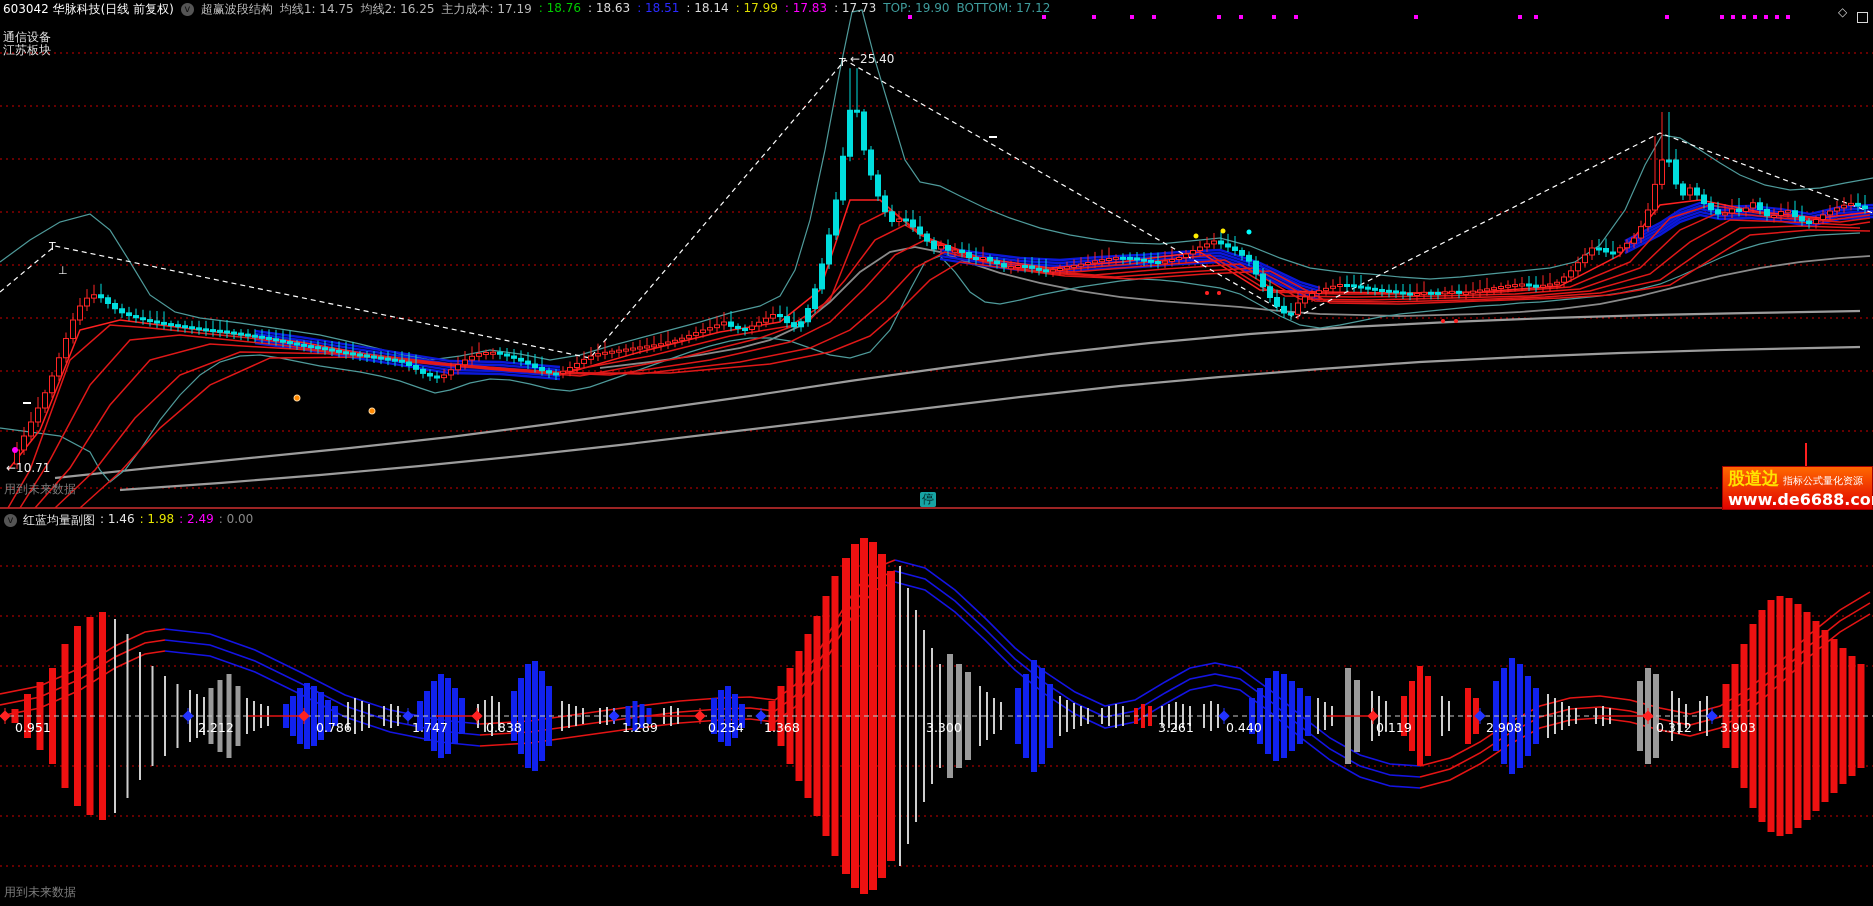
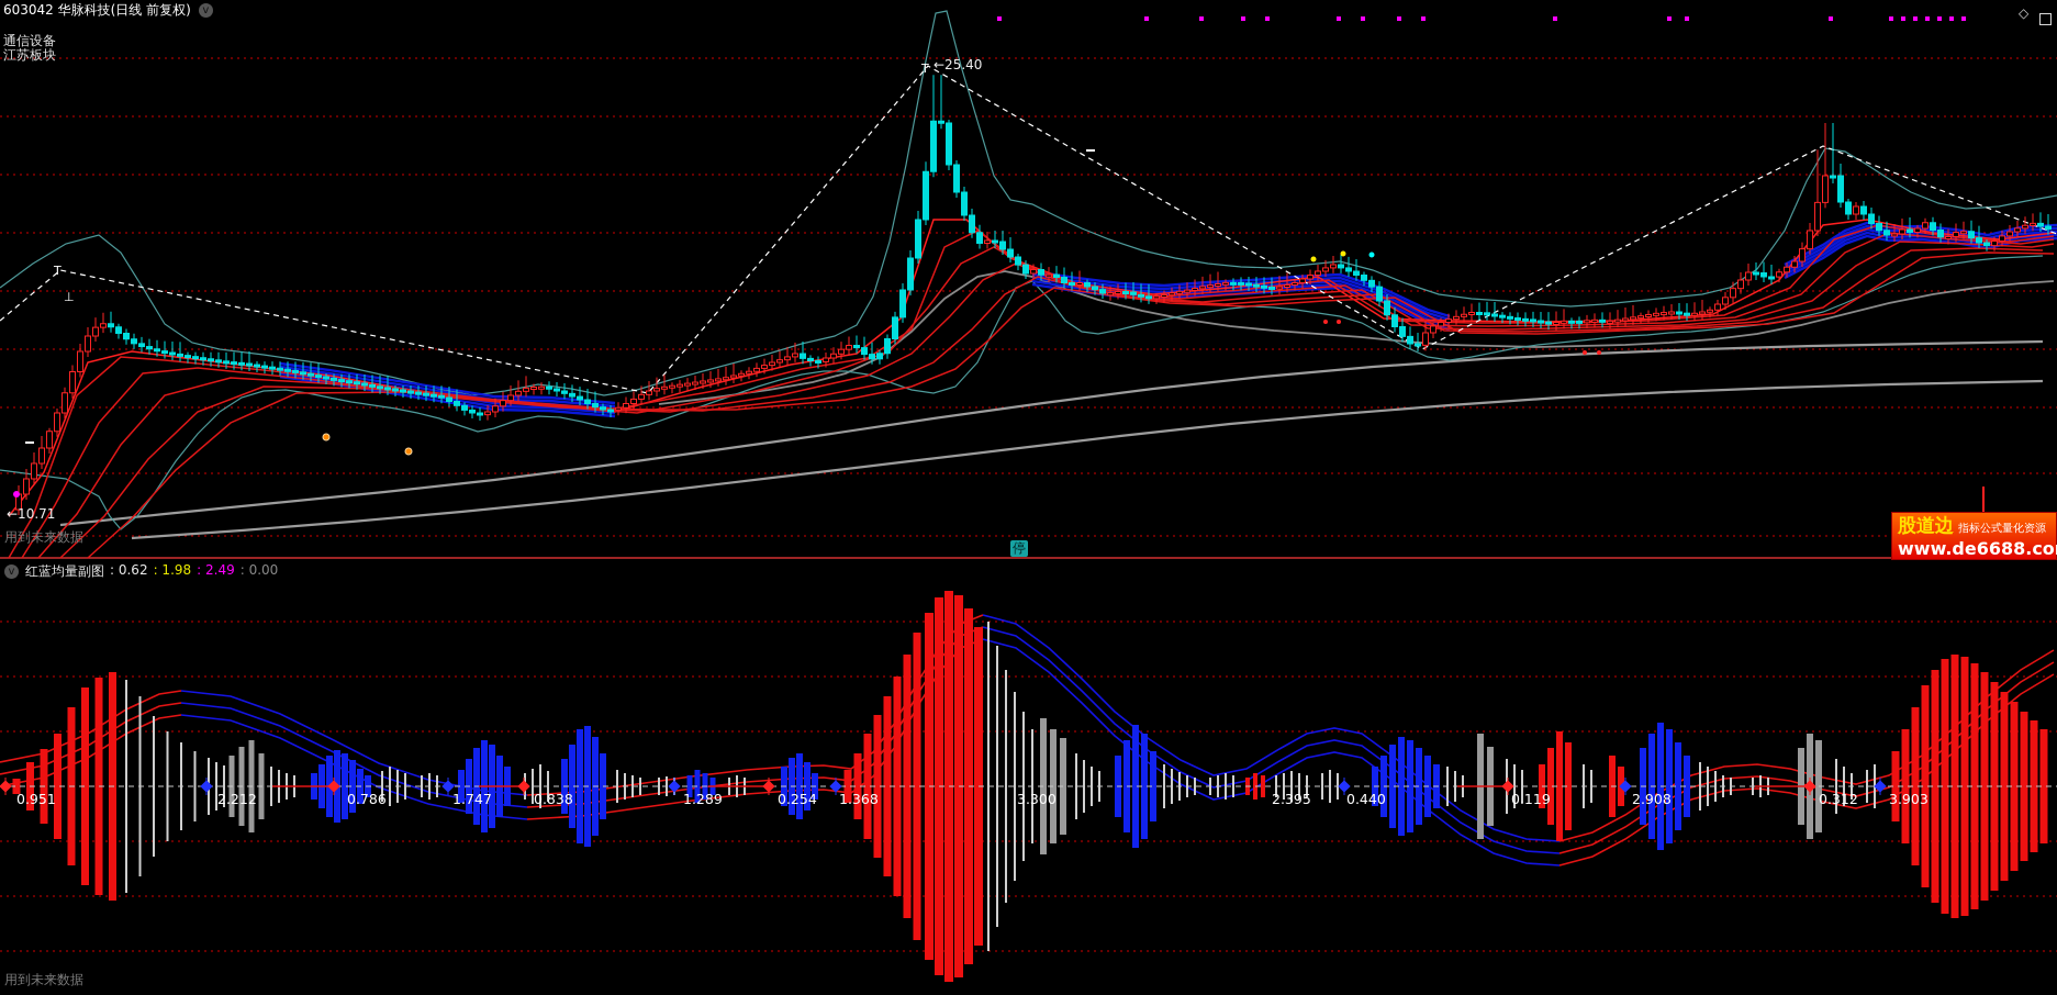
  T
  ⊥
  T
  0.951
  2.212
  0.786
  1.747
  0.838
  1.289
  0.254
  1.368
  3.300
- 3.261
+ 2.395
  0.440
  0.119
  2.908
  0.312
  3.903
  603042 华脉科技(日线 前复权)
  v
- 超赢波段结构
- 均线1: 14.75
- 均线2: 16.25
- 主力成本: 17.19
- : 18.76
- : 18.63
- : 18.51
- : 18.14
- : 17.99
- : 17.83
- : 17.73
- TOP: 19.90
- BOTTOM: 17.12
  通信设备
  江苏板块
  ◇
  ←25.40
  ←10.71
  用到未来数据
  停
  v
  红蓝均量副图
- : 1.46
+ : 0.62
  : 1.98
  : 2.49
  : 0.00
  用到未来数据
  股道边
  指标公式量化资源
  www.de6688.co
